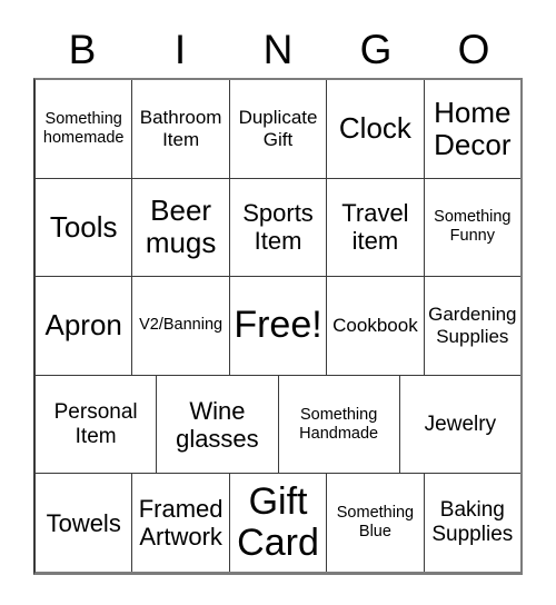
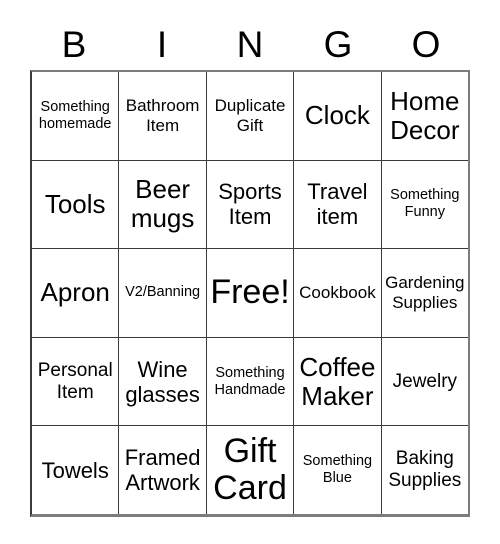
  B
  I
  N
  G
  O
  Something homemade
  Bathroom Item
  Duplicate Gift
  Clock
  Home Decor
  Tools
  Beer mugs
  Sports Item
  Travel item
  Something Funny
  Apron
  V2/Banning
  Free!
  Cookbook
  Gardening Supplies
  Personal Item
  Wine glasses
  Something Handmade
+ Coffee Maker
  Jewelry
  Towels
  Framed Artwork
  Gift Card
  Something Blue
  Baking Supplies
